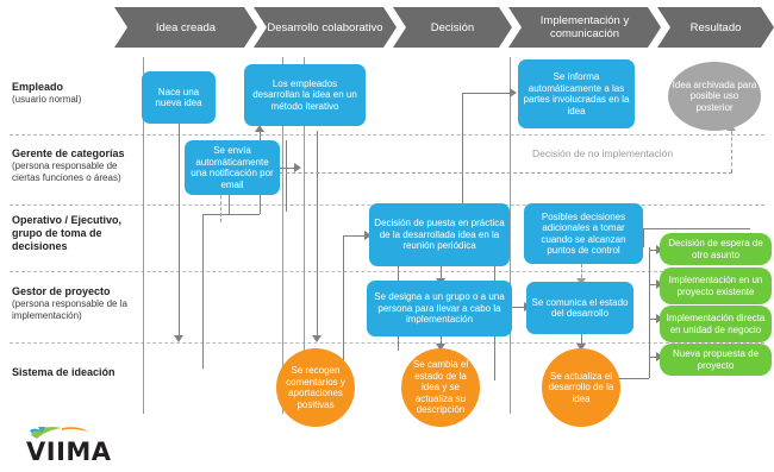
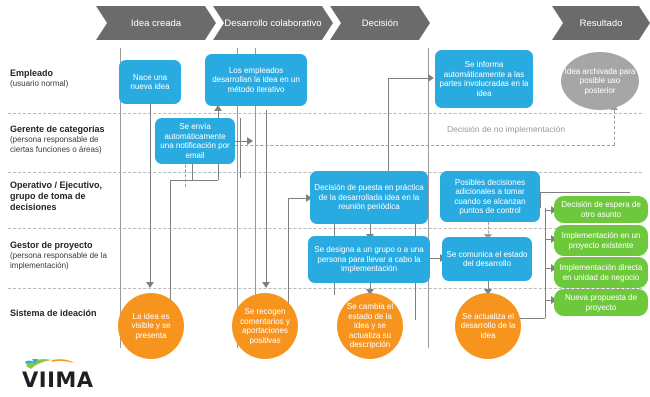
  Idea creada
  Desarrollo colaborativo
  Decisión
- Implementación y comunicación
  Resultado
  Empleado
  (usuario normal)
  Gerente de categorías
  (persona responsable de ciertas funciones o áreas)
  Operativo / Ejecutivo, grupo de toma de decisiones
  Gestor de proyecto
  (persona responsable de la implementación)
  Sistema de ideación
  Nace una nueva idea
  Los empleados desarrollan la idea en un método iterativo
  Se informa automáticamente a las partes involucradas en la idea
  Idea archivada para posible uso posterior
  Se envía automáticamente una notificación por email
  Decisión de no implementación
  Decisión de puesta en práctica de la desarrollada idea en la reunión periódica
  Posibles decisiones adicionales a tomar cuando se alcanzan puntos de control
  Se designa a un grupo o a una persona para llevar a cabo la implementación
  Se comunica el estado del desarrollo
  Decisión de espera de otro asunto
  Implementación en un proyecto existente
  Implementación directa en unidad de negocio
  Nueva propuesta de proyecto
+ La idea es visible y se presenta
  Se recogen comentarios y aportaciones positivas
  Se cambia el estado de la idea y se actualiza su descripción
  Se actualiza el desarrollo de la idea
  VIIMA
